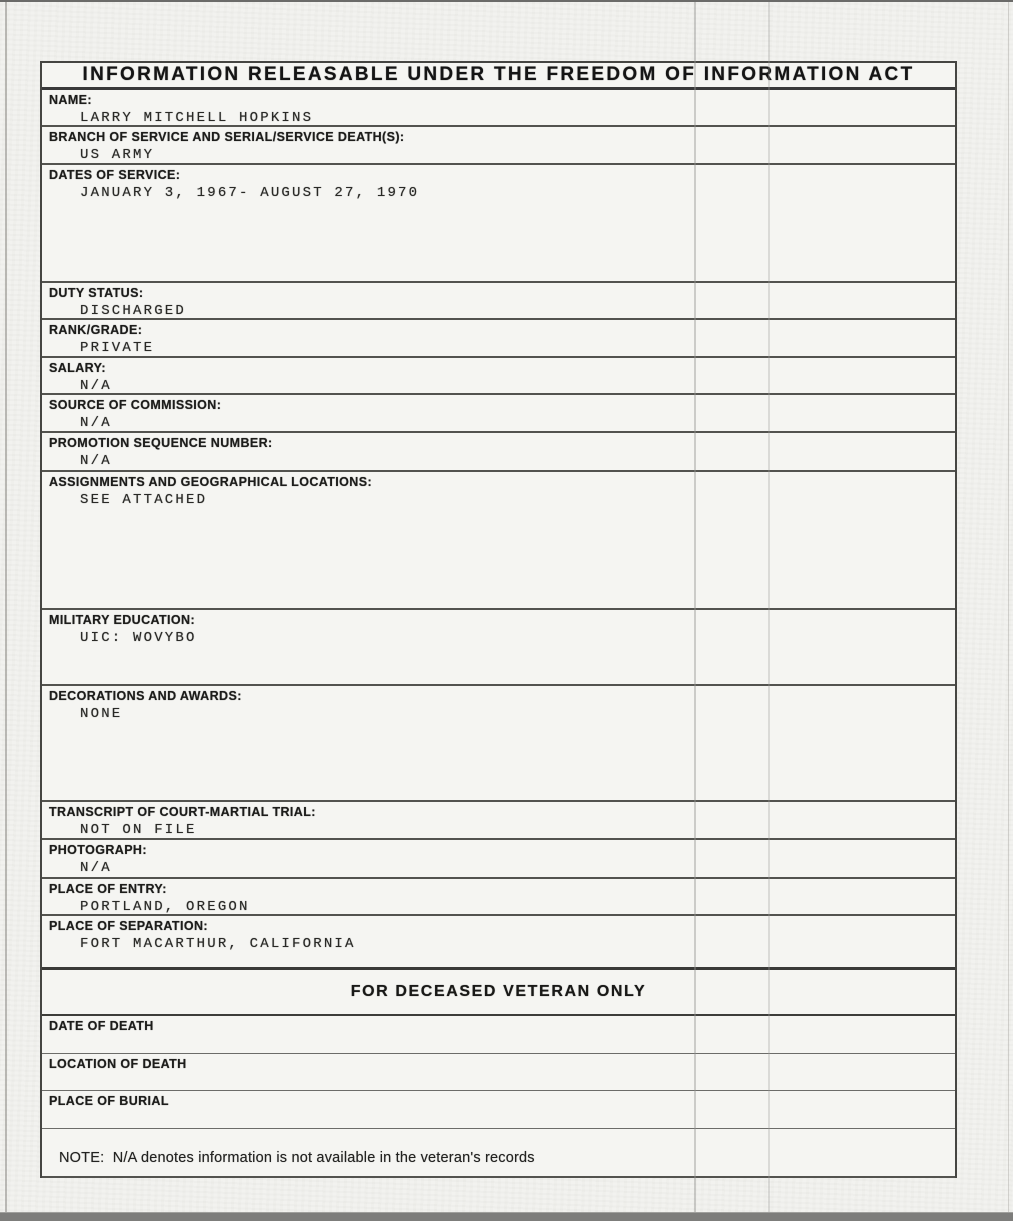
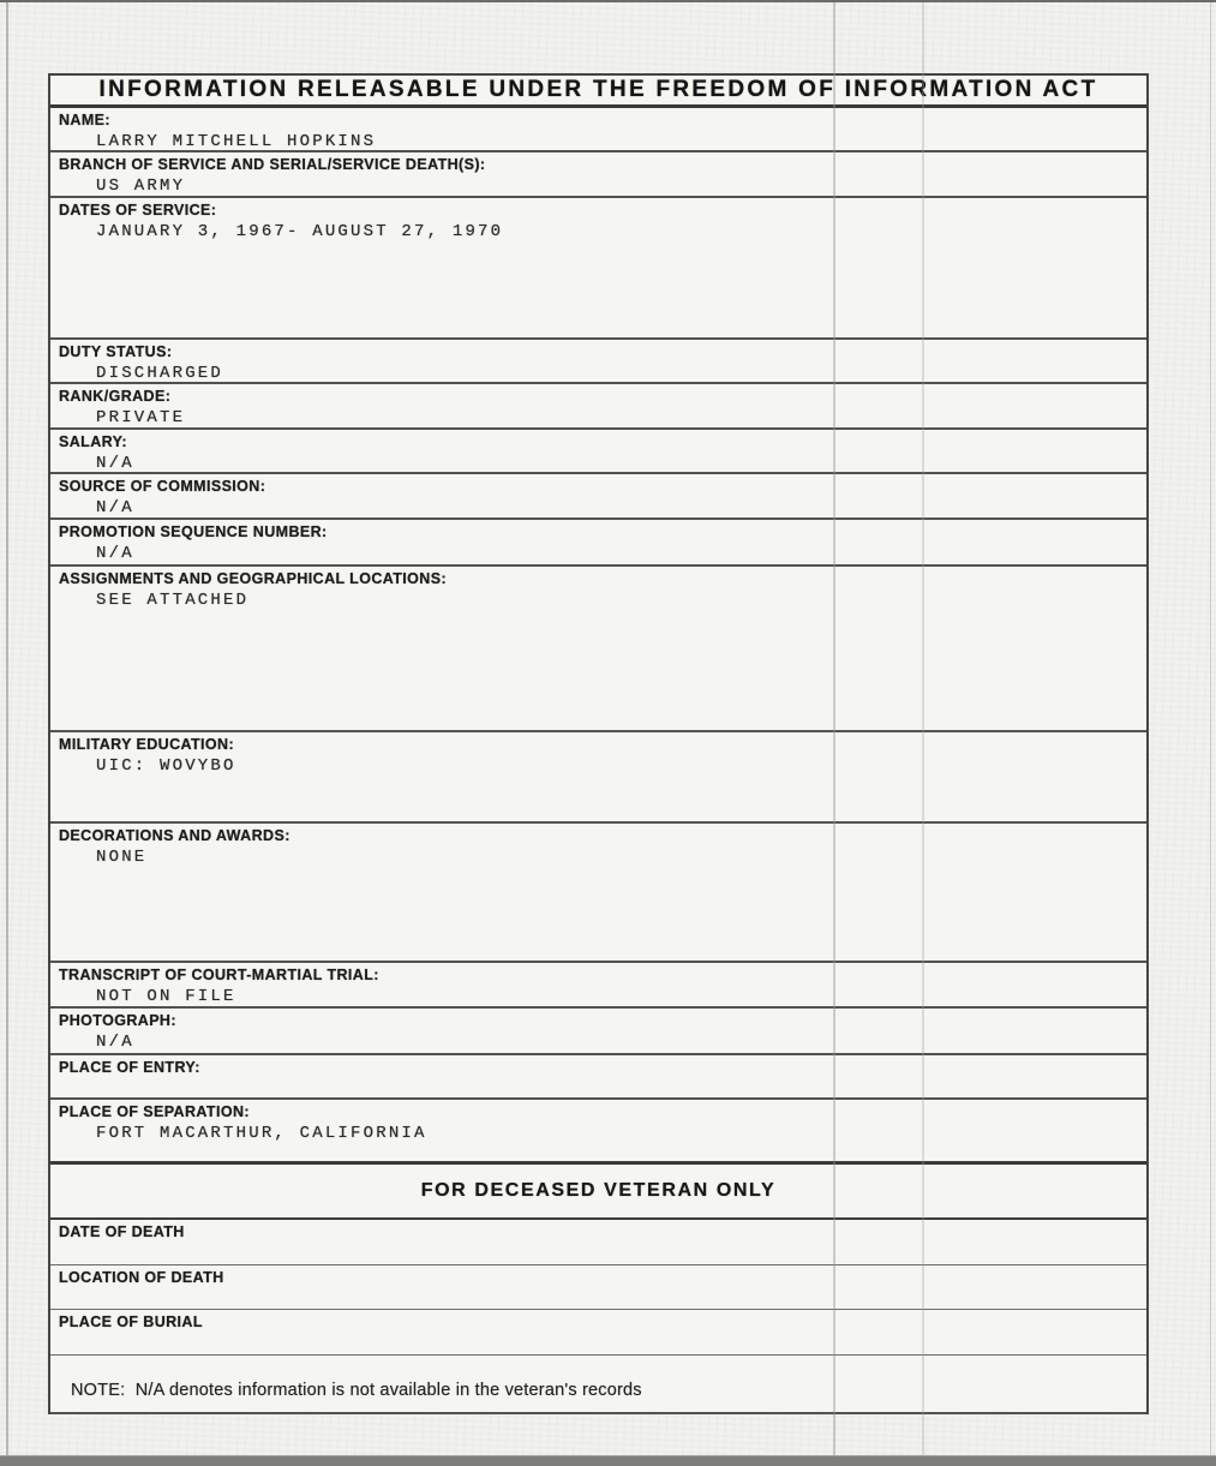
  INFORMATION RELEASABLE UNDER THE FREEDOM OF INFORMATION ACT
  NAME:
  LARRY MITCHELL HOPKINS
  BRANCH OF SERVICE AND SERIAL/SERVICE DEATH(S):
  US ARMY
  DATES OF SERVICE:
  JANUARY 3, 1967- AUGUST 27, 1970
  DUTY STATUS:
  DISCHARGED
  RANK/GRADE:
  PRIVATE
  SALARY:
  N/A
  SOURCE OF COMMISSION:
  N/A
  PROMOTION SEQUENCE NUMBER:
  N/A
  ASSIGNMENTS AND GEOGRAPHICAL LOCATIONS:
  SEE ATTACHED
  MILITARY EDUCATION:
  UIC: WOVYBO
  DECORATIONS AND AWARDS:
  NONE
  TRANSCRIPT OF COURT-MARTIAL TRIAL:
  NOT ON FILE
  PHOTOGRAPH:
  N/A
  PLACE OF ENTRY:
- PORTLAND, OREGON
  PLACE OF SEPARATION:
  FORT MACARTHUR, CALIFORNIA
  FOR DECEASED VETERAN ONLY
  DATE OF DEATH
  LOCATION OF DEATH
  PLACE OF BURIAL
  NOTE: N/A denotes information is not available in the veteran's records
